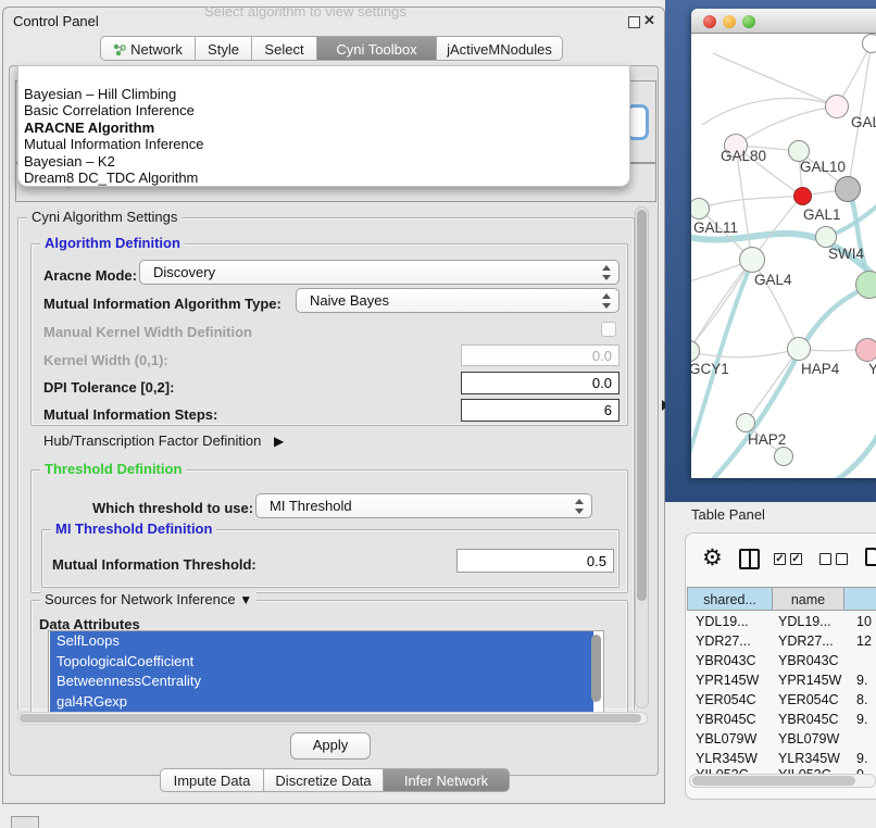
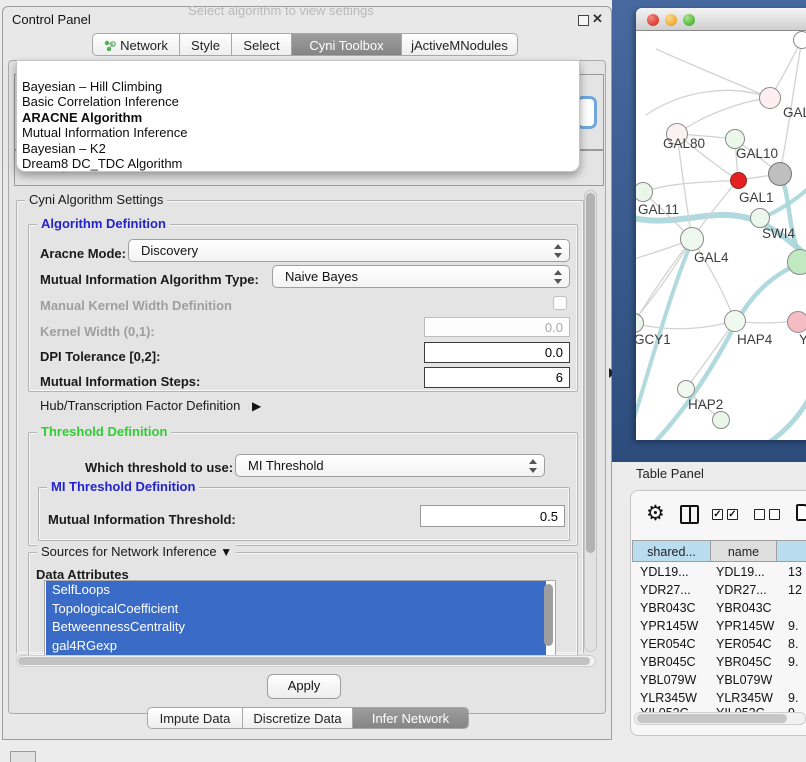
  Control Panel
  ✕
  Network
  Style
  Select
  Cyni Toolbox
  jActiveMNodules
  Select algorithm to view settings
  Bayesian – Hill Climbing
  Basic Correlation Inference
  ARACNE Algorithm
  Mutual Information Inference
  Bayesian – K2
  Dream8 DC_TDC Algorithm
  Cyni Algorithm Settings
  Algorithm Definition
  Aracne Mode:
  Discovery
  Mutual Information Algorithm Type:
  Naive Bayes
  Manual Kernel Width Definition
  Kernel Width (0,1):
  0.0
  DPI Tolerance [0,2]:
  0.0
  Mutual Information Steps:
  6
  Hub/Transcription Factor Definition ▶
  Threshold Definition
  Which threshold to use:
  MI Threshold
  MI Threshold Definition
  Mutual Information Threshold:
  0.5
  Sources for Network Inference ▼
  Data Attributes
  SelfLoops
  TopologicalCoefficient
  BetweennessCentrality
  gal4RGexp
  Apply
  Impute Data
  Discretize Data
  Infer Network
  GAL80
  GAL10
  GAL1
  GAL11
  SWI4
  GAL4
  GCY1
  HAP4
  HAP2
  Y
  Table Panel
  ⚙
  ✓
  ✓
  shared...
  name
  YDL19...
  YDL19...
- 10
+ 13
  YDR27...
  YDR27...
  12
  YBR043C
  YBR043C
  YPR145W
  YPR145W
  9.
  YER054C
  YER054C
  8.
  YBR045C
  YBR045C
  9.
  YBL079W
  YBL079W
  YLR345W
  YLR345W
  9.
